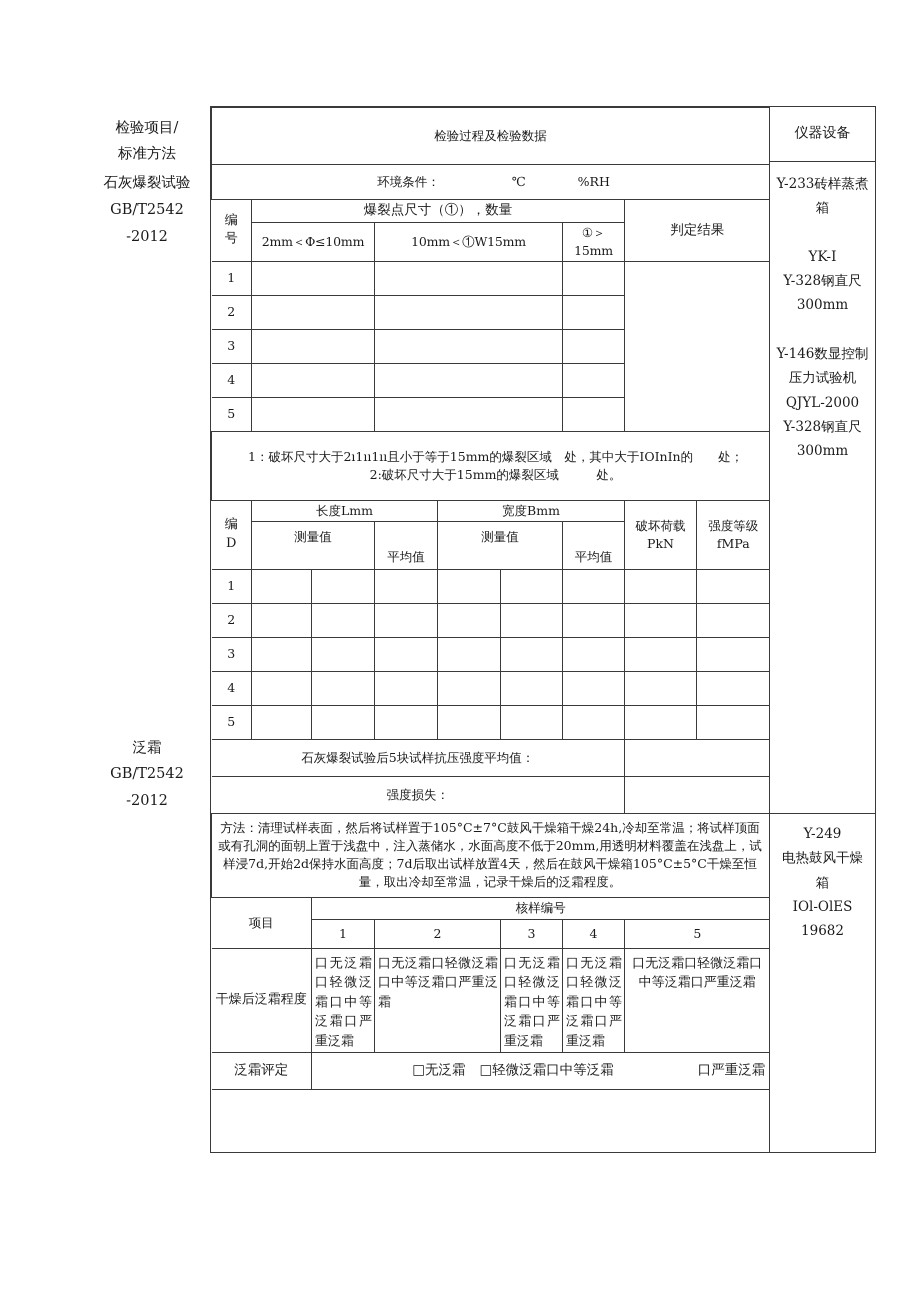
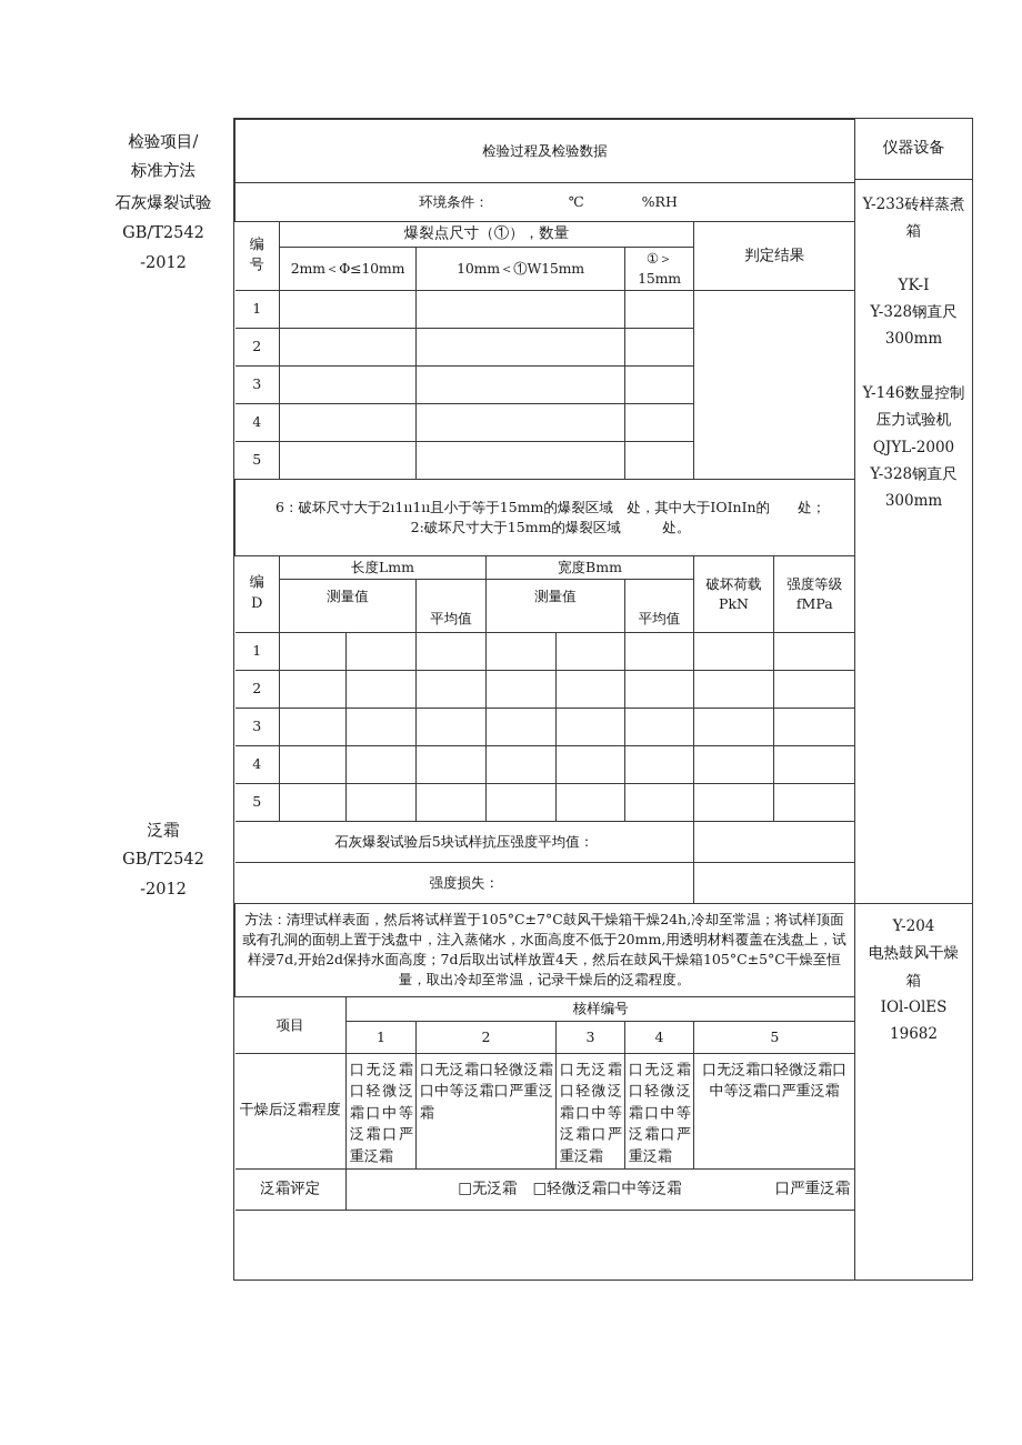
  检验项目/ 标准方法 石灰爆裂试验 GB/T2542 -2012 泛霜 GB/T2542 -2012
  检验过程及检验数据
  环境条件： ℃ %RH
  编 号	爆裂点尺寸（①），数量	判定结果
  2mm＜Φ≤10mm	10mm＜①W15mm	①＞15mm
  1
  2
  3
  4
  5
- 1：破坏尺寸大于2ı1ıı1ıı且小于等于15mm的爆裂区域 处，其中大于IOInIn的 处； 2:破坏尺寸大于15mm的爆裂区域 处。
+ 6：破坏尺寸大于2ı1ıı1ıı且小于等于15mm的爆裂区域 处，其中大于IOInIn的 处； 2:破坏尺寸大于15mm的爆裂区域 处。
  编 D	长度Lmm	宽度Bmm	破坏荷载PkN	强度等级fMPa
  测量值	平均值	测量值	平均值
  1
  2
  3
  4
  5
  石灰爆裂试验后5块试样抗压强度平均值：
  强度损失：
  方法：清理试样表面，然后将试样置于105°C±7°C鼓风干燥箱干燥24h,冷却至常温；将试样顶面或有孔洞的面朝上置于浅盘中，注入蒸储水，水面高度不低于20mm,用透明材料覆盖在浅盘上，试样浸7d,开始2d保持水面高度；7d后取出试样放置4天，然后在鼓风干燥箱105°C±5°C干燥至恒量，取出冷却至常温，记录干燥后的泛霜程度。
  项目	核样编号
  1	2	3	4	5
  干燥后泛霜程度	口无泛霜口轻微泛霜口中等泛霜口严重泛霜	口无泛霜口轻微泛霜口中等泛霜口严重泛霜	口无泛霜口轻微泛霜口中等泛霜口严重泛霜	口无泛霜口轻微泛霜口中等泛霜口严重泛霜	口无泛霜口轻微泛霜口中等泛霜口严重泛霜
  泛霜评定	□无泛霜 □轻微泛霜口中等泛霜 口严重泛霜
- 		仪器设备 Y-233砖样蒸煮 箱 YK-I Y-328钢直尺 300mm Y-146数显控制 压力试验机 QJYL-2000 Y-328钢直尺 300mm Y-249 电热鼓风干燥 箱 IOl-OlES 19682
+ 		仪器设备 Y-233砖样蒸煮 箱 YK-I Y-328钢直尺 300mm Y-146数显控制 压力试验机 QJYL-2000 Y-328钢直尺 300mm Y-204 电热鼓风干燥 箱 IOl-OlES 19682
